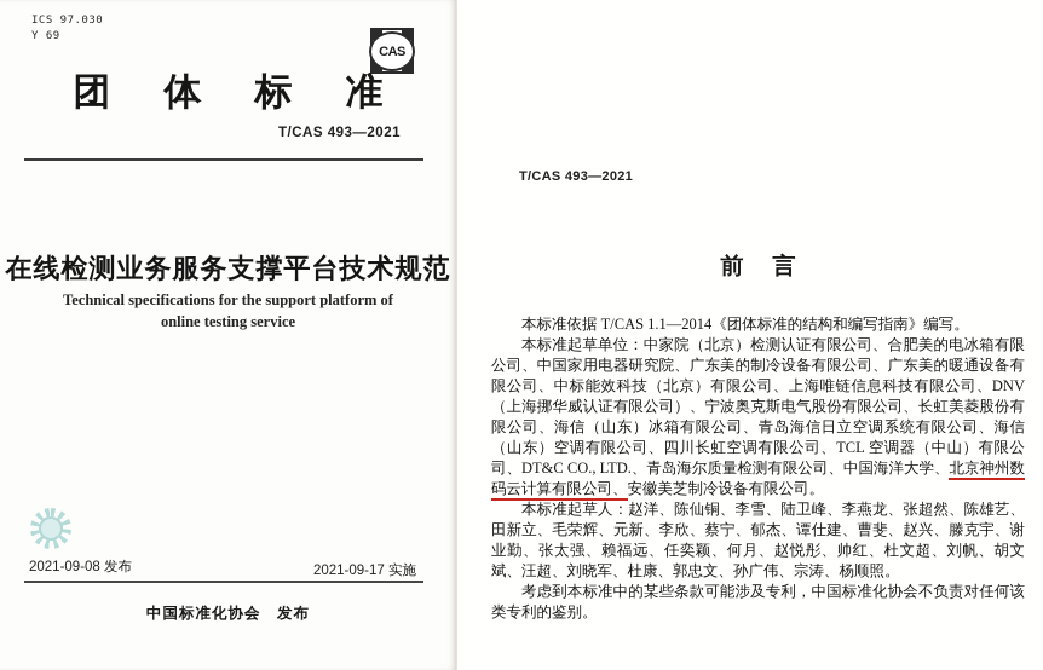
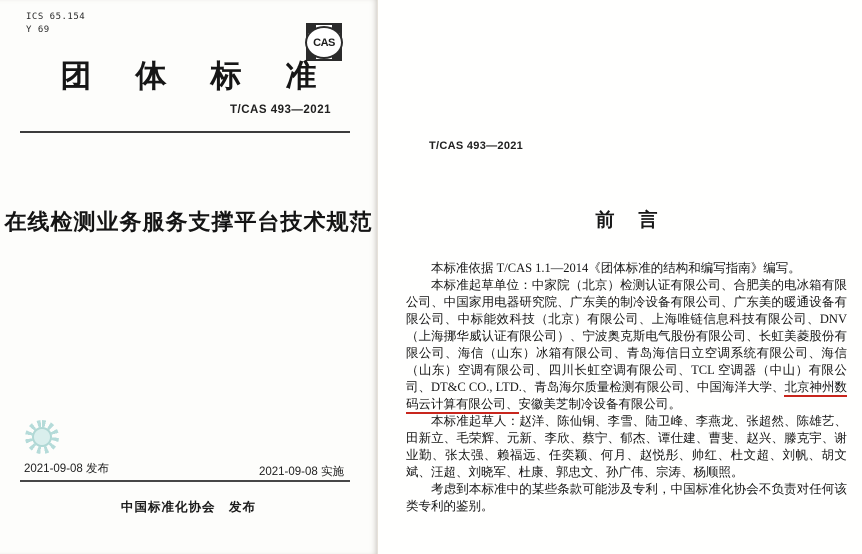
- ICS 97.030
+ ICS 65.154
  Y 69
  CAS
  团体标准
  T/CAS 493—2021
  在线检测业务服务支撑平台技术规范
- Technical specifications for the support platform of
- online testing service
  2021-09-08 发布
- 2021-09-17 实施
+ 2021-09-08 实施
  中国标准化协会 发布
  T/CAS 493—2021
  前言
  本标准依据 T/CAS 1.1—2014《团体标准的结构和编写指南》编写。
  本标准起草单位：中家院（北京）检测认证有限公司、合肥美的电冰箱有限公司、中国家用电器研究院、广东美的制冷设备有限公司、广东美的暖通设备有限公司、中标能效科技（北京）有限公司、上海唯链信息科技有限公司、DNV（上海挪华威认证有限公司）、宁波奥克斯电气股份有限公司、长虹美菱股份有限公司、海信（山东）冰箱有限公司、青岛海信日立空调系统有限公司、海信（山东）空调有限公司、四川长虹空调有限公司、TCL 空调器（中山）有限公司、DT&C CO., LTD.、青岛海尔质量检测有限公司、中国海洋大学、北京神州数码云计算有限公司、安徽美芝制冷设备有限公司。
  本标准起草人：赵洋、陈仙铜、李雪、陆卫峰、李燕龙、张超然、陈雄艺、田新立、毛荣辉、元新、李欣、蔡宁、郁杰、谭仕建、曹斐、赵兴、滕克宇、谢业勤、张太强、赖福远、任奕颖、何月、赵悦彤、帅红、杜文超、刘帆、胡文斌、汪超、刘晓军、杜康、郭忠文、孙广伟、宗涛、杨顺照。
  考虑到本标准中的某些条款可能涉及专利，中国标准化协会不负责对任何该类专利的鉴别。
